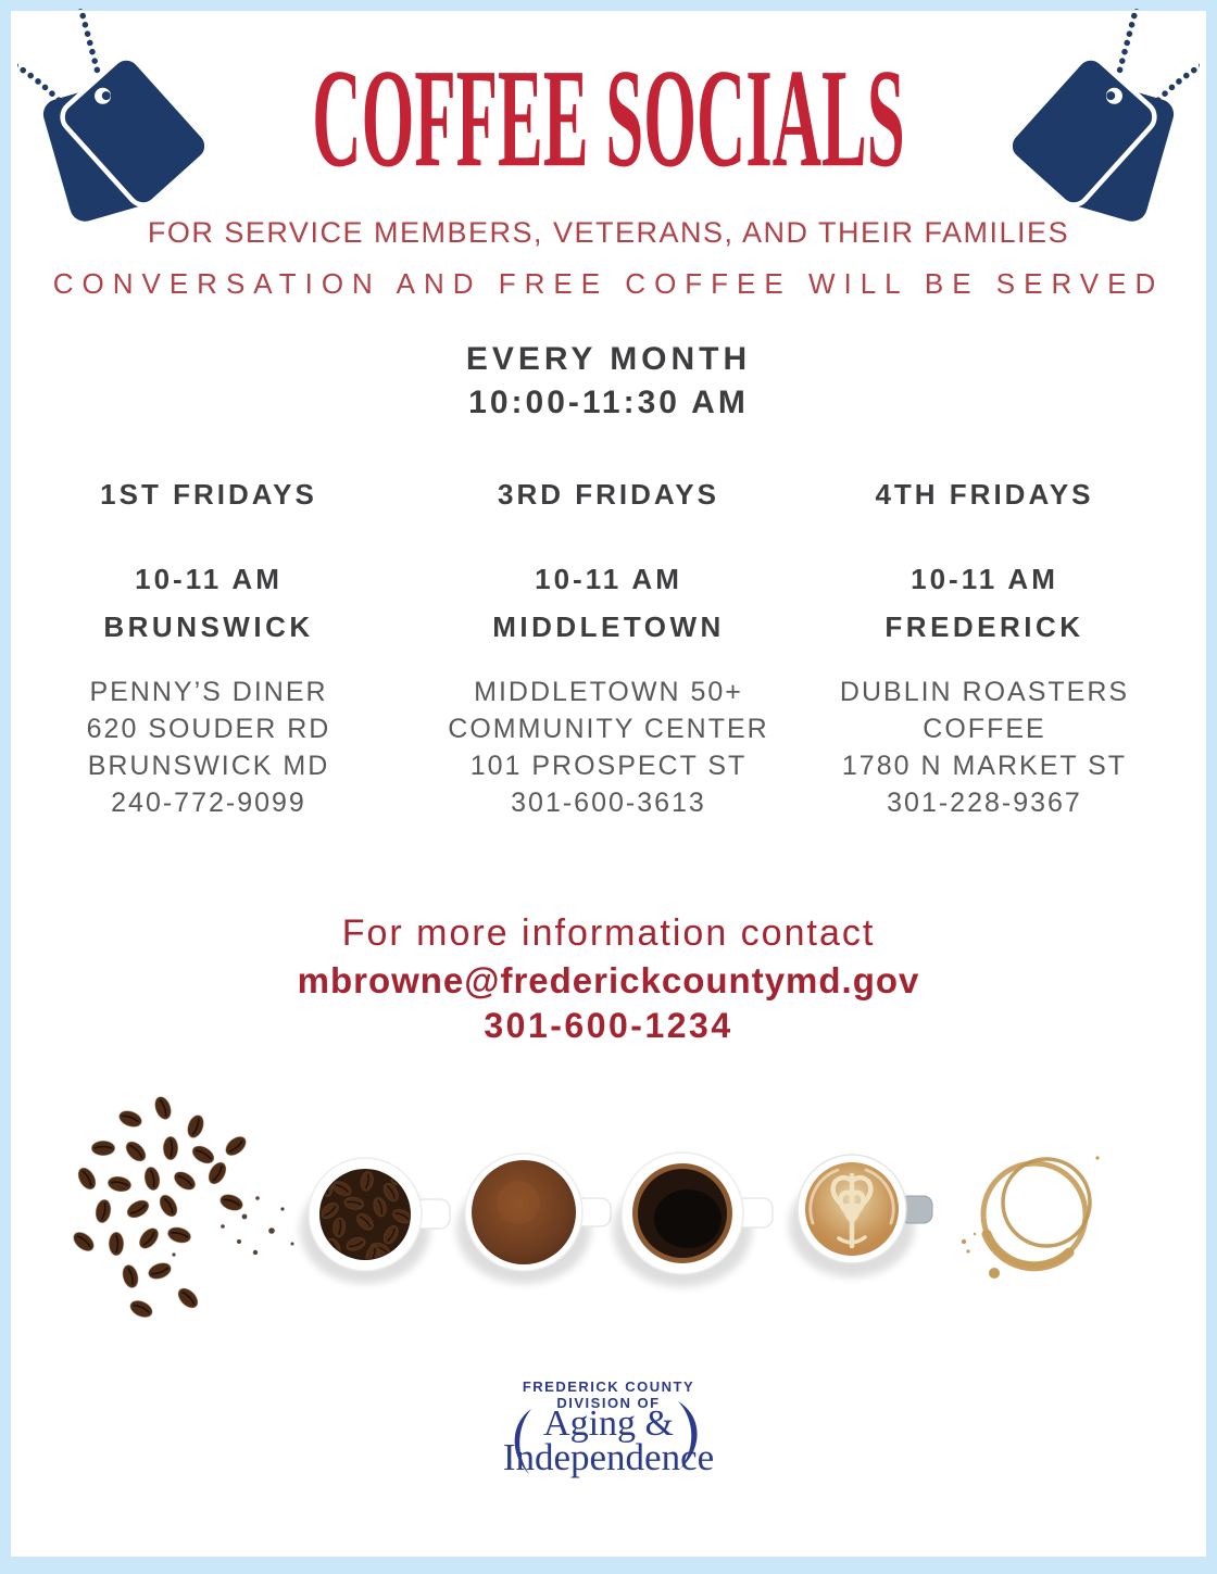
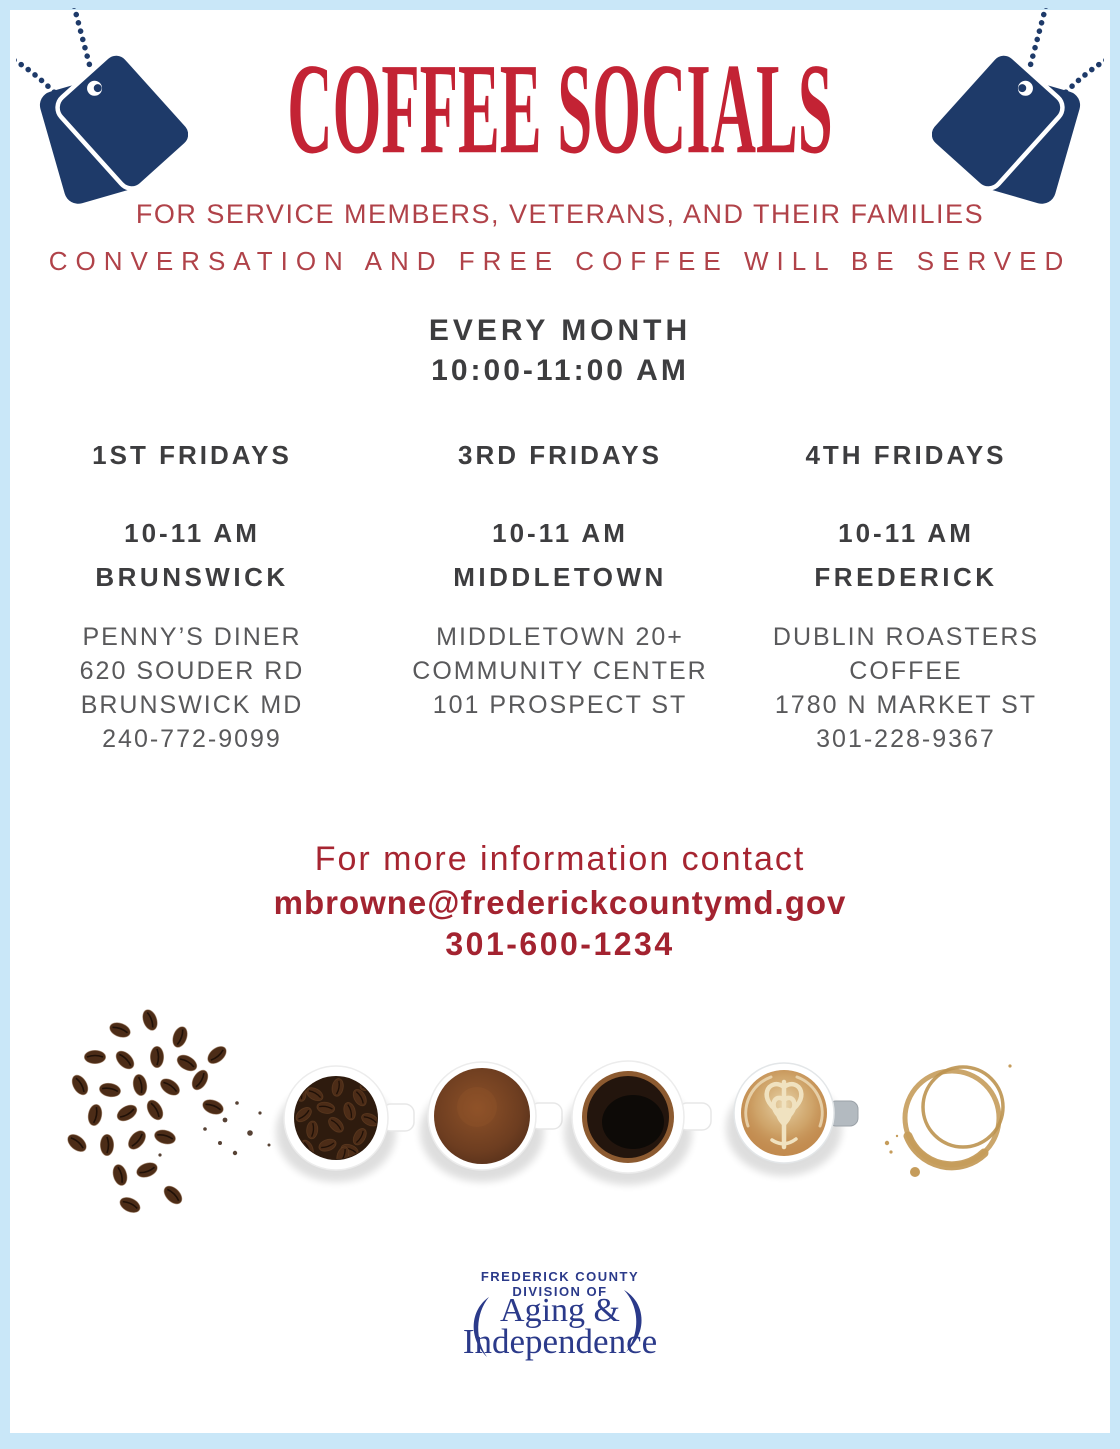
  COFFEE SOCIALS
  FOR SERVICE MEMBERS, VETERANS, AND THEIR FAMILIES
  CONVERSATION AND FREE COFFEE WILL BE SERVED
  EVERY MONTH
- 10:00-11:30 AM
+ 10:00-11:00 AM
  1ST FRIDAYS
  10-11 AM
  BRUNSWICK
  PENNY’S DINER
  620 SOUDER RD
  BRUNSWICK MD
  240-772-9099
  3RD FRIDAYS
  10-11 AM
  MIDDLETOWN
- MIDDLETOWN 50+
+ MIDDLETOWN 20+
  COMMUNITY CENTER
  101 PROSPECT ST
- 301-600-3613
  4TH FRIDAYS
  10-11 AM
  FREDERICK
  DUBLIN ROASTERS
  COFFEE
  1780 N MARKET ST
  301-228-9367
  For more information contact
  mbrowne@frederickcountymd.gov
  301-600-1234
  FREDERICK COUNTY
  DIVISION OF
  Aging &
  Independene
